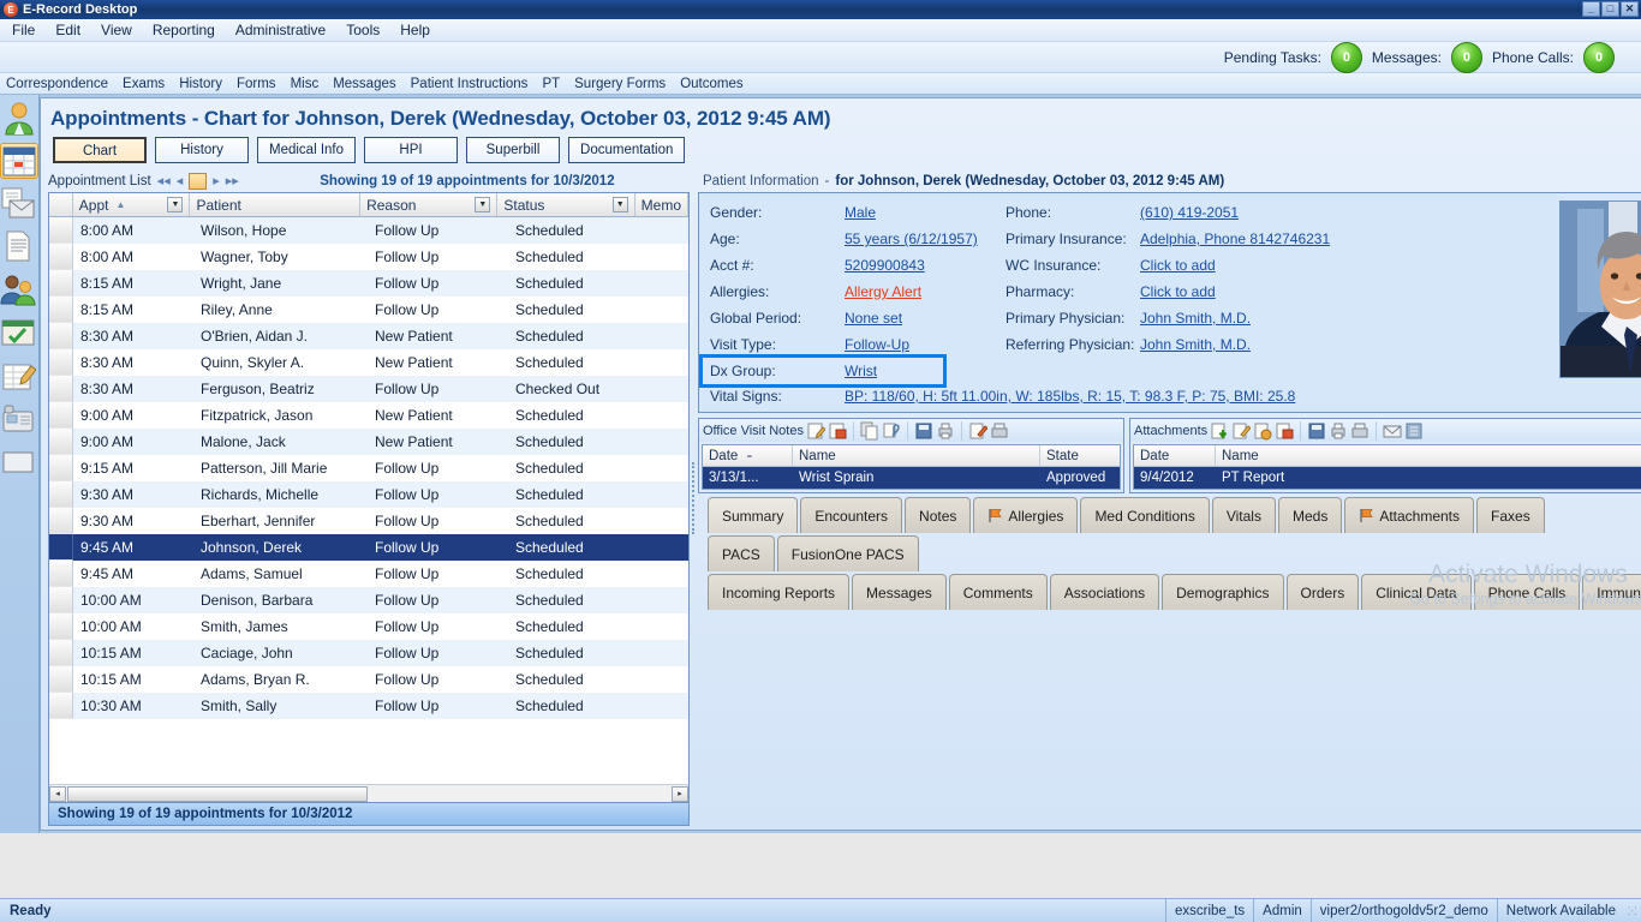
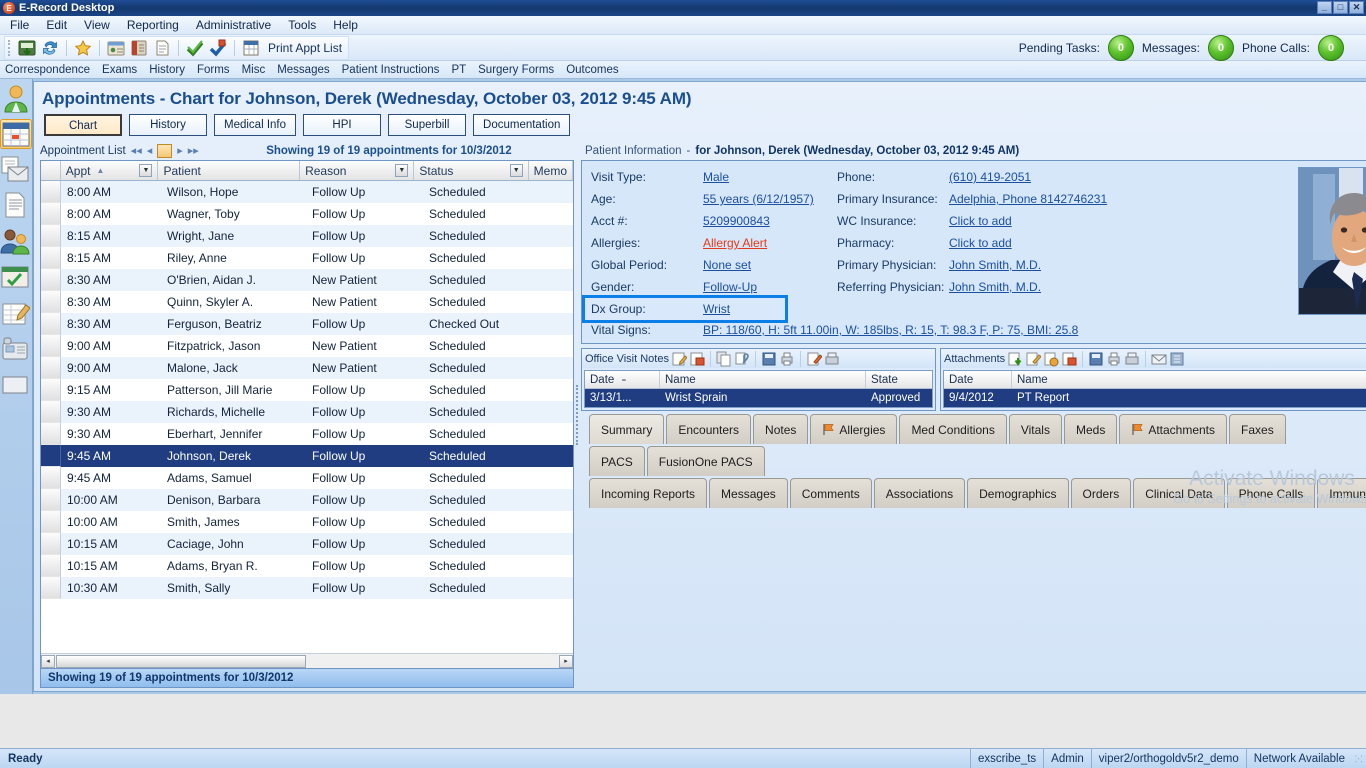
  E
  E-Record Desktop
  _
  □
  ✕
  File
  Edit
  View
  Reporting
  Administrative
  Tools
  Help
+ Print Appt List
  Pending Tasks:
  0
  Messages:
  0
  Phone Calls:
  0
  Correspondence
  Exams
  History
  Forms
  Misc
  Messages
  Patient Instructions
  PT
  Surgery Forms
  Outcomes
  Appointments - Chart for Johnson, Derek (Wednesday, October 03, 2012 9:45 AM)
  Chart
  History
  Medical Info
  HPI
  Superbill
  Documentation
  Appointment List
  ◂◂
  ◂
  ▸
  ▸▸
  Showing 19 of 19 appointments for 10/3/2012
  Appt
  ▲
  Patient
  Reason
  Status
  Memo
  8:00 AM
  Wilson, Hope
  Follow Up
  Scheduled
  8:00 AM
  Wagner, Toby
  Follow Up
  Scheduled
  8:15 AM
  Wright, Jane
  Follow Up
  Scheduled
  8:15 AM
  Riley, Anne
  Follow Up
  Scheduled
  8:30 AM
  O'Brien, Aidan J.
  New Patient
  Scheduled
  8:30 AM
  Quinn, Skyler A.
  New Patient
  Scheduled
  8:30 AM
  Ferguson, Beatriz
  Follow Up
  Checked Out
  9:00 AM
  Fitzpatrick, Jason
  New Patient
  Scheduled
  9:00 AM
  Malone, Jack
  New Patient
  Scheduled
  9:15 AM
  Patterson, Jill Marie
  Follow Up
  Scheduled
  9:30 AM
  Richards, Michelle
  Follow Up
  Scheduled
  9:30 AM
  Eberhart, Jennifer
  Follow Up
  Scheduled
  9:45 AM
  Johnson, Derek
  Follow Up
  Scheduled
  9:45 AM
  Adams, Samuel
  Follow Up
  Scheduled
  10:00 AM
  Denison, Barbara
  Follow Up
  Scheduled
  10:00 AM
  Smith, James
  Follow Up
  Scheduled
  10:15 AM
  Caciage, John
  Follow Up
  Scheduled
  10:15 AM
  Adams, Bryan R.
  Follow Up
  Scheduled
  10:30 AM
  Smith, Sally
  Follow Up
  Scheduled
  Showing 19 of 19 appointments for 10/3/2012
  Patient Information
  -
  for Johnson, Derek (Wednesday, October 03, 2012 9:45 AM)
- Gender:
+ Visit Type:
  Male
  Age:
  55 years (6/12/1957)
  Acct #:
  5209900843
  Allergies:
  Allergy Alert
  Global Period:
  None set
- Visit Type:
+ Gender:
  Follow-Up
  Dx Group:
  Wrist
  Phone:
  (610) 419-2051
  Primary Insurance:
  Adelphia, Phone 8142746231
  WC Insurance:
  Click to add
  Pharmacy:
  Click to add
  Primary Physician:
  John Smith, M.D.
  Referring Physician:
  John Smith, M.D.
  Vital Signs:
  BP: 118/60, H: 5ft 11.00in, W: 185lbs, R: 15, T: 98.3 F, P: 75, BMI: 25.8
  Office Visit Notes
  Date
  ╴
  Name
  State
  3/13/1...
  Wrist Sprain
  Approved
  Attachments
  Date
  Name
  9/4/2012
  PT Report
  Summary
  Encounters
  Notes
  Allergies
  Med Conditions
  Vitals
  Meds
  Attachments
  Faxes
  PACS
  FusionOne PACS
  Incoming Reports
  Messages
  Comments
  Associations
  Demographics
  Orders
  Clinical Data
  Phone Calls
  Activate Windows
  Go to Settings to activate Windows
  Ready
  exscribe_ts
  Admin
  viper2/orthogoldv5r2_demo
  Network Available
  ⁙
